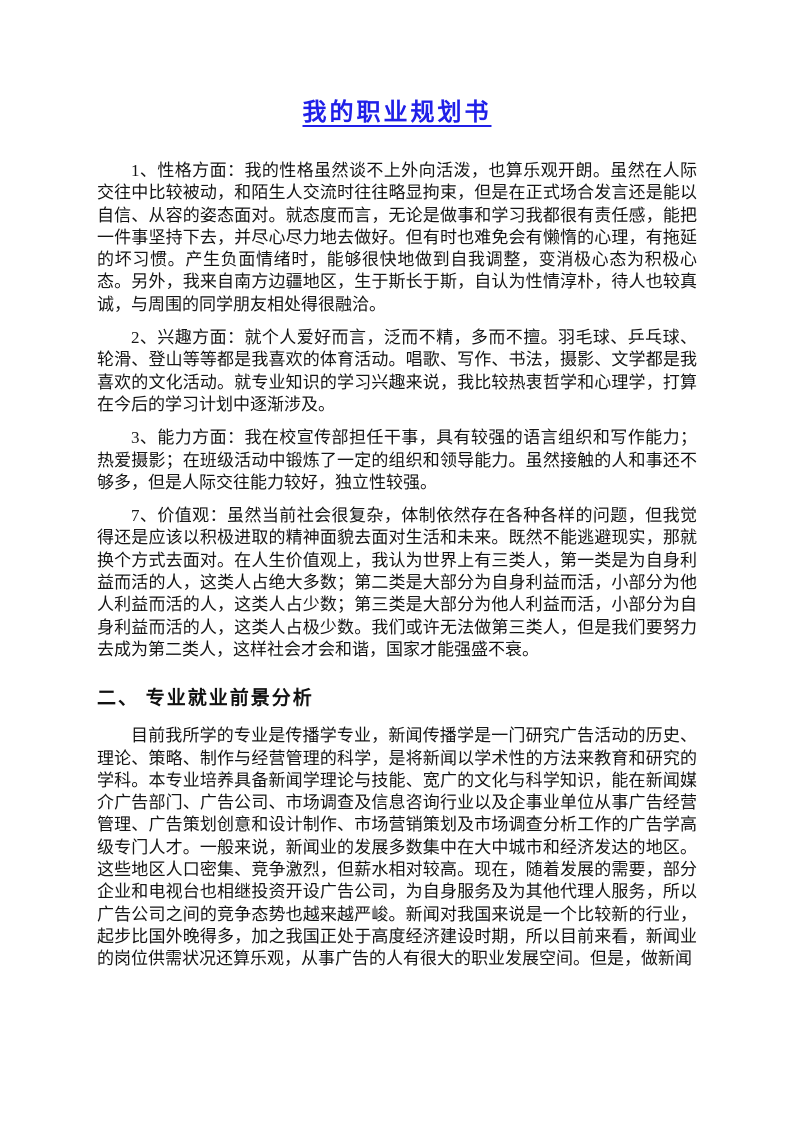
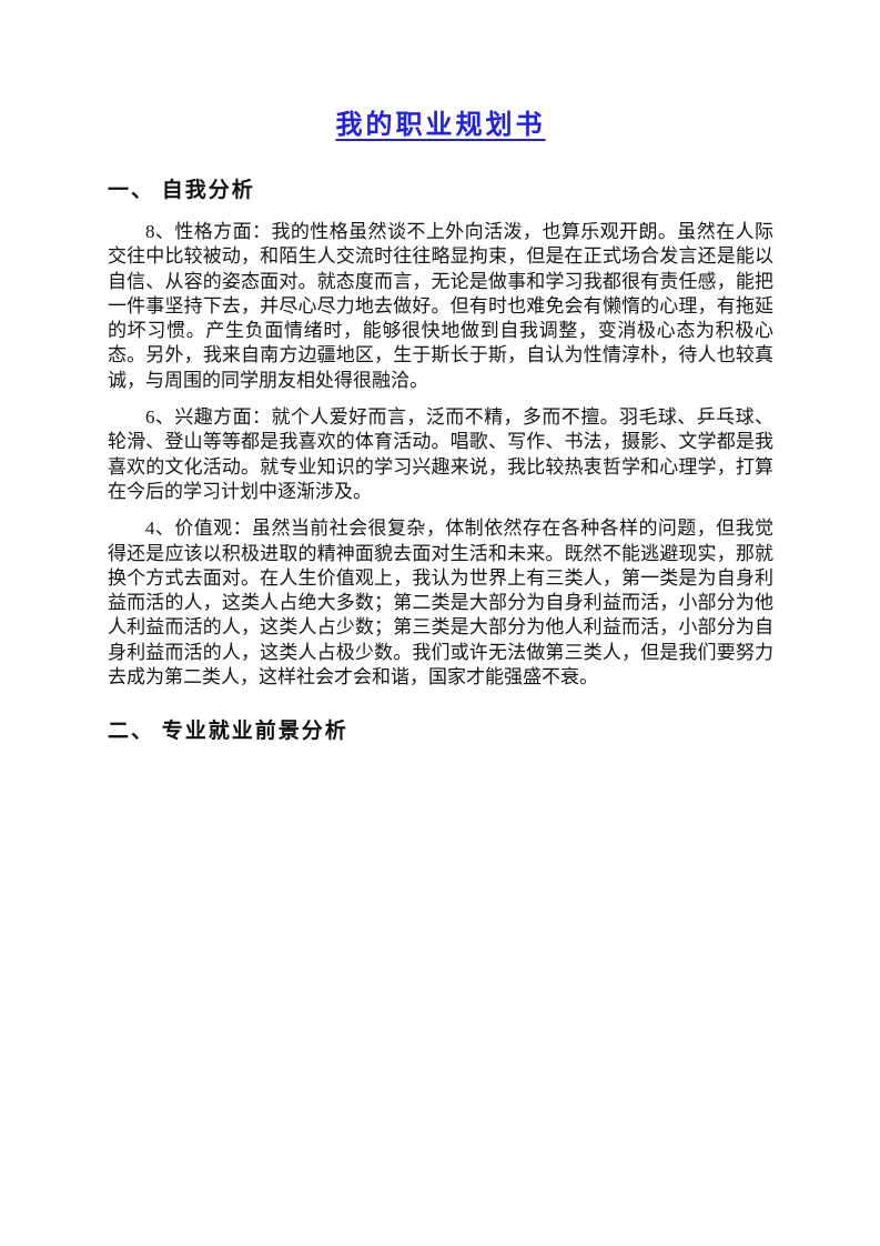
  我的职业规划书
+ 一、 自我分析
- 1、性格方面：我的性格虽然谈不上外向活泼，也算乐观开朗。虽然在人际交往中比较被动，和陌生人交流时往往略显拘束，但是在正式场合发言还是能以自信、从容的姿态面对。就态度而言，无论是做事和学习我都很有责任感，能把一件事坚持下去，并尽心尽力地去做好。但有时也难免会有懒惰的心理，有拖延的坏习惯。产生负面情绪时，能够很快地做到自我调整，变消极心态为积极心态。另外，我来自南方边疆地区，生于斯长于斯，自认为性情淳朴，待人也较真诚，与周围的同学朋友相处得很融洽。
+ 8、性格方面：我的性格虽然谈不上外向活泼，也算乐观开朗。虽然在人际交往中比较被动，和陌生人交流时往往略显拘束，但是在正式场合发言还是能以自信、从容的姿态面对。就态度而言，无论是做事和学习我都很有责任感，能把一件事坚持下去，并尽心尽力地去做好。但有时也难免会有懒惰的心理，有拖延的坏习惯。产生负面情绪时，能够很快地做到自我调整，变消极心态为积极心态。另外，我来自南方边疆地区，生于斯长于斯，自认为性情淳朴，待人也较真诚，与周围的同学朋友相处得很融洽。
- 2、兴趣方面：就个人爱好而言，泛而不精，多而不擅。羽毛球、乒乓球、轮滑、登山等等都是我喜欢的体育活动。唱歌、写作、书法，摄影、文学都是我喜欢的文化活动。就专业知识的学习兴趣来说，我比较热衷哲学和心理学，打算在今后的学习计划中逐渐涉及。
+ 6、兴趣方面：就个人爱好而言，泛而不精，多而不擅。羽毛球、乒乓球、轮滑、登山等等都是我喜欢的体育活动。唱歌、写作、书法，摄影、文学都是我喜欢的文化活动。就专业知识的学习兴趣来说，我比较热衷哲学和心理学，打算在今后的学习计划中逐渐涉及。
- 3、能力方面：我在校宣传部担任干事，具有较强的语言组织和写作能力；热爱摄影；在班级活动中锻炼了一定的组织和领导能力。虽然接触的人和事还不够多，但是人际交往能力较好，独立性较强。
- 7、价值观：虽然当前社会很复杂，体制依然存在各种各样的问题，但我觉得还是应该以积极进取的精神面貌去面对生活和未来。既然不能逃避现实，那就换个方式去面对。在人生价值观上，我认为世界上有三类人，第一类是为自身利益而活的人，这类人占绝大多数；第二类是大部分为自身利益而活，小部分为他人利益而活的人，这类人占少数；第三类是大部分为他人利益而活，小部分为自身利益而活的人，这类人占极少数。我们或许无法做第三类人，但是我们要努力去成为第二类人，这样社会才会和谐，国家才能强盛不衰。
+ 4、价值观：虽然当前社会很复杂，体制依然存在各种各样的问题，但我觉得还是应该以积极进取的精神面貌去面对生活和未来。既然不能逃避现实，那就换个方式去面对。在人生价值观上，我认为世界上有三类人，第一类是为自身利益而活的人，这类人占绝大多数；第二类是大部分为自身利益而活，小部分为他人利益而活的人，这类人占少数；第三类是大部分为他人利益而活，小部分为自身利益而活的人，这类人占极少数。我们或许无法做第三类人，但是我们要努力去成为第二类人，这样社会才会和谐，国家才能强盛不衰。
  二、 专业就业前景分析
- 目前我所学的专业是传播学专业，新闻传播学是一门研究广告活动的历史、理论、策略、制作与经营管理的科学，是将新闻以学术性的方法来教育和研究的学科。本专业培养具备新闻学理论与技能、宽广的文化与科学知识，能在新闻媒介广告部门、广告公司、市场调查及信息咨询行业以及企事业单位从事广告经营管理、广告策划创意和设计制作、市场营销策划及市场调查分析工作的广告学高级专门人才。一般来说，新闻业的发展多数集中在大中城市和经济发达的地区。这些地区人口密集、竞争激烈，但薪水相对较高。现在，随着发展的需要，部分企业和电视台也相继投资开设广告公司，为自身服务及为其他代理人服务，所以广告公司之间的竞争态势也越来越严峻。新闻对我国来说是一个比较新的行业，起步比国外晚得多，加之我国正处于高度经济建设时期，所以目前来看，新闻业的岗位供需状况还算乐观，从事广告的人有很大的职业发展空间。但是，做新闻
